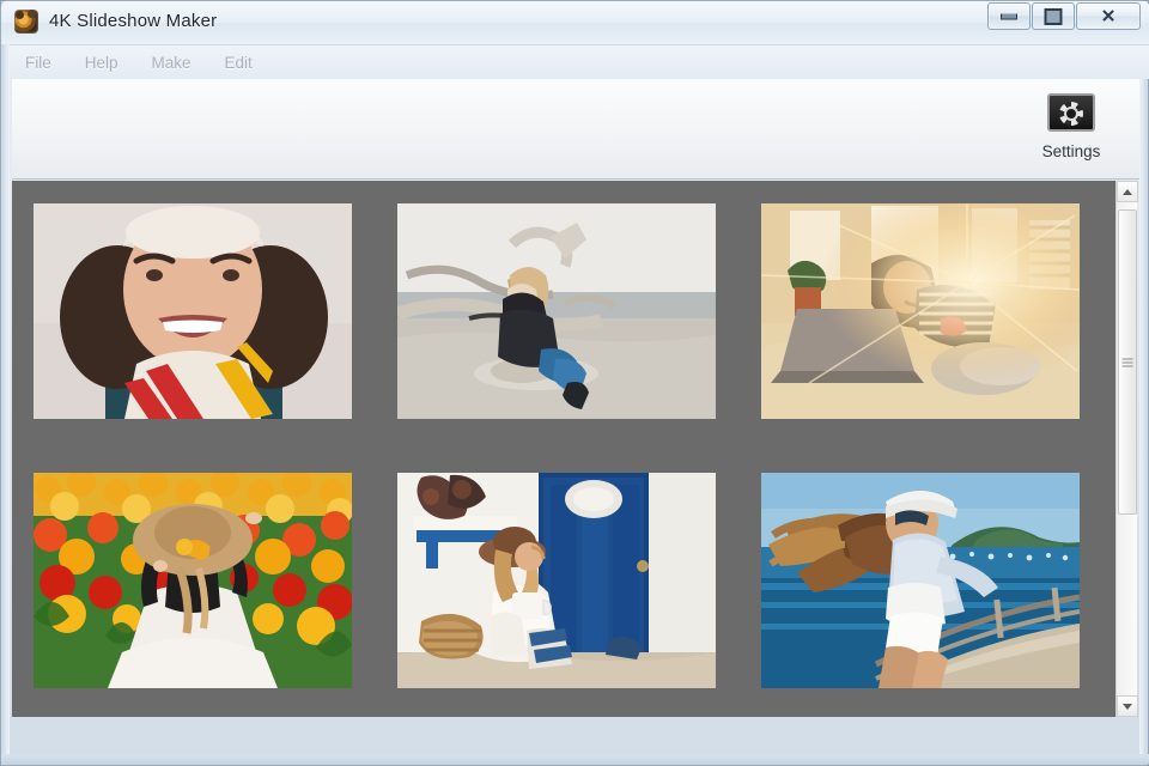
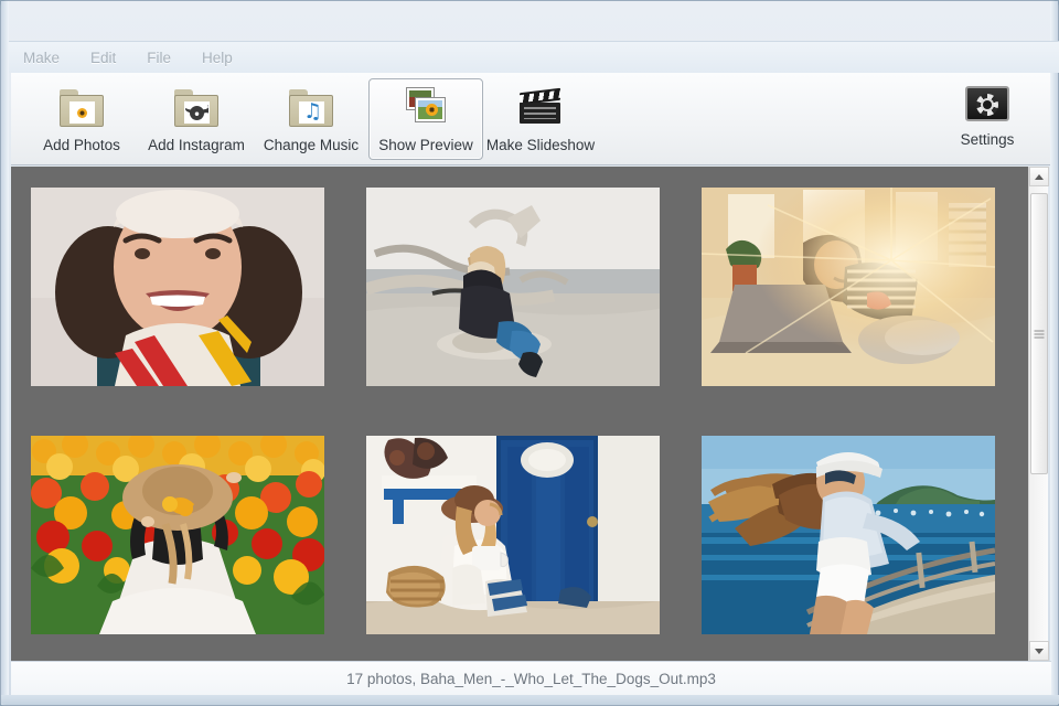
- 4K Slideshow Maker
- ✕
- File
+ Make
- Help
+ Edit
- Make
+ File
- Edit
+ Help
+ Add Photos
+ Add Instagram
+ Change Music
+ Show Preview
+ Make Slideshow
  Settings
+ 17 photos, Baha_Men_-_Who_Let_The_Dogs_Out.mp3
